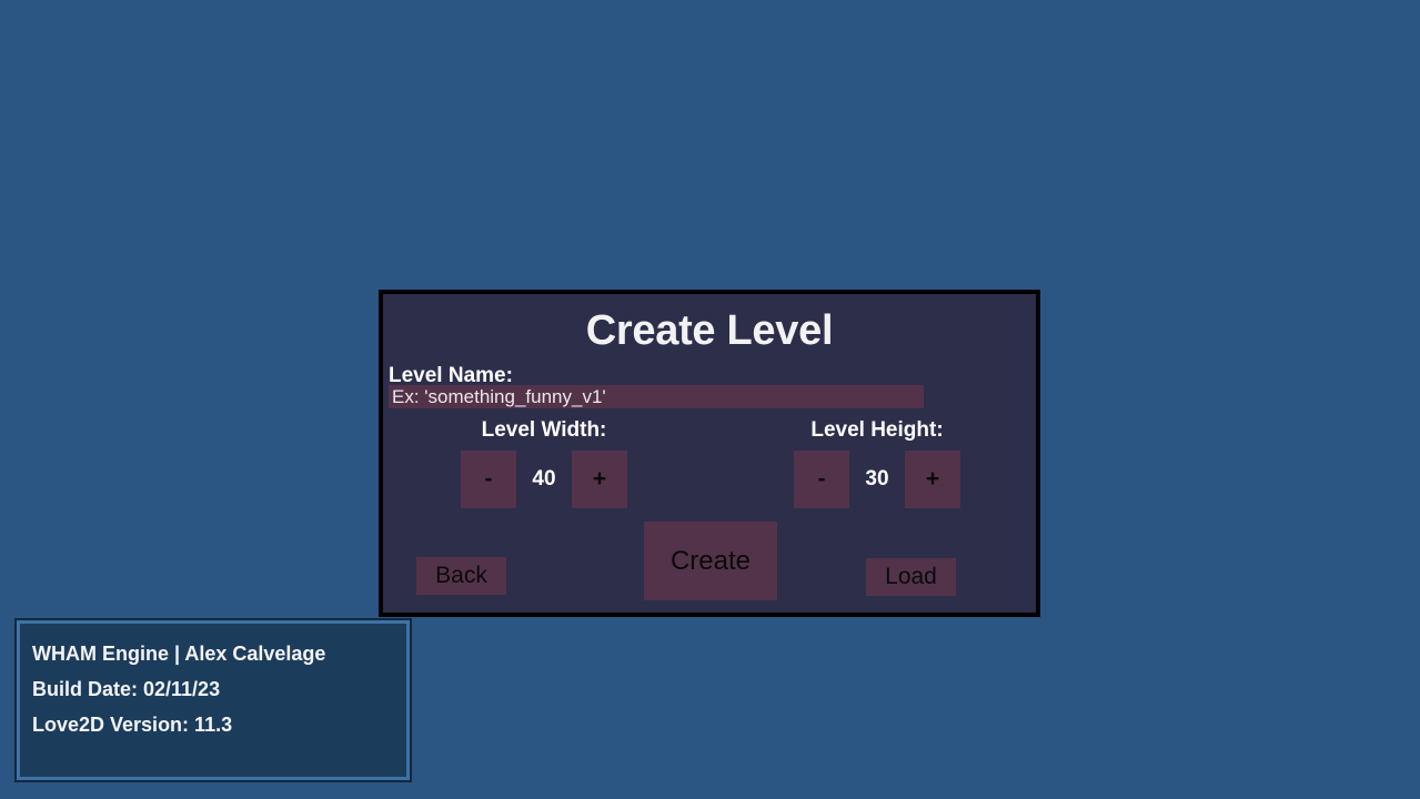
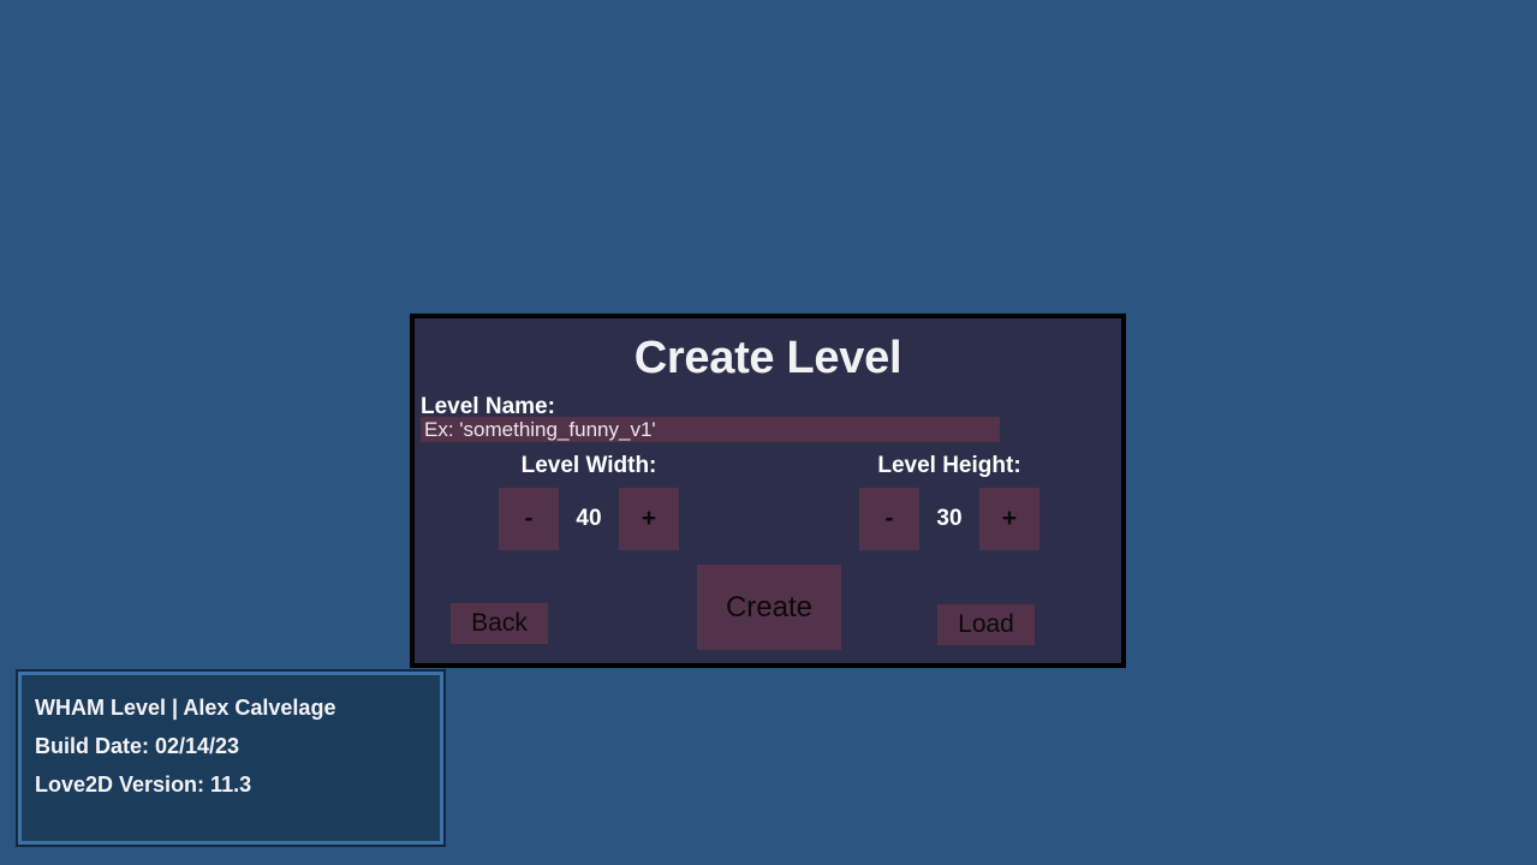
  Create Level
  Level Name:
  Ex: 'something_funny_v1'
  Level Width:
  -
  40
  +
  Level Height:
  -
  30
  +
  Back
  Create
  Load
- WHAM Engine | Alex Calvelage
+ WHAM Level | Alex Calvelage
- Build Date: 02/11/23
+ Build Date: 02/14/23
  Love2D Version: 11.3
